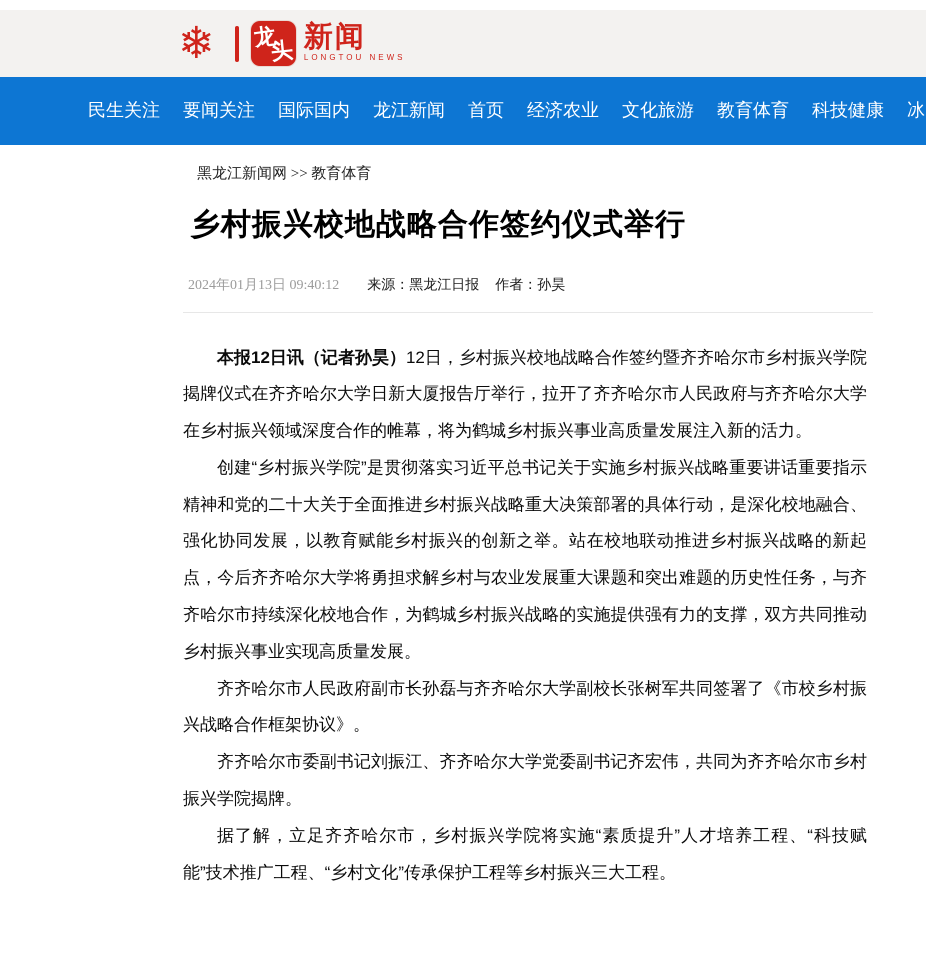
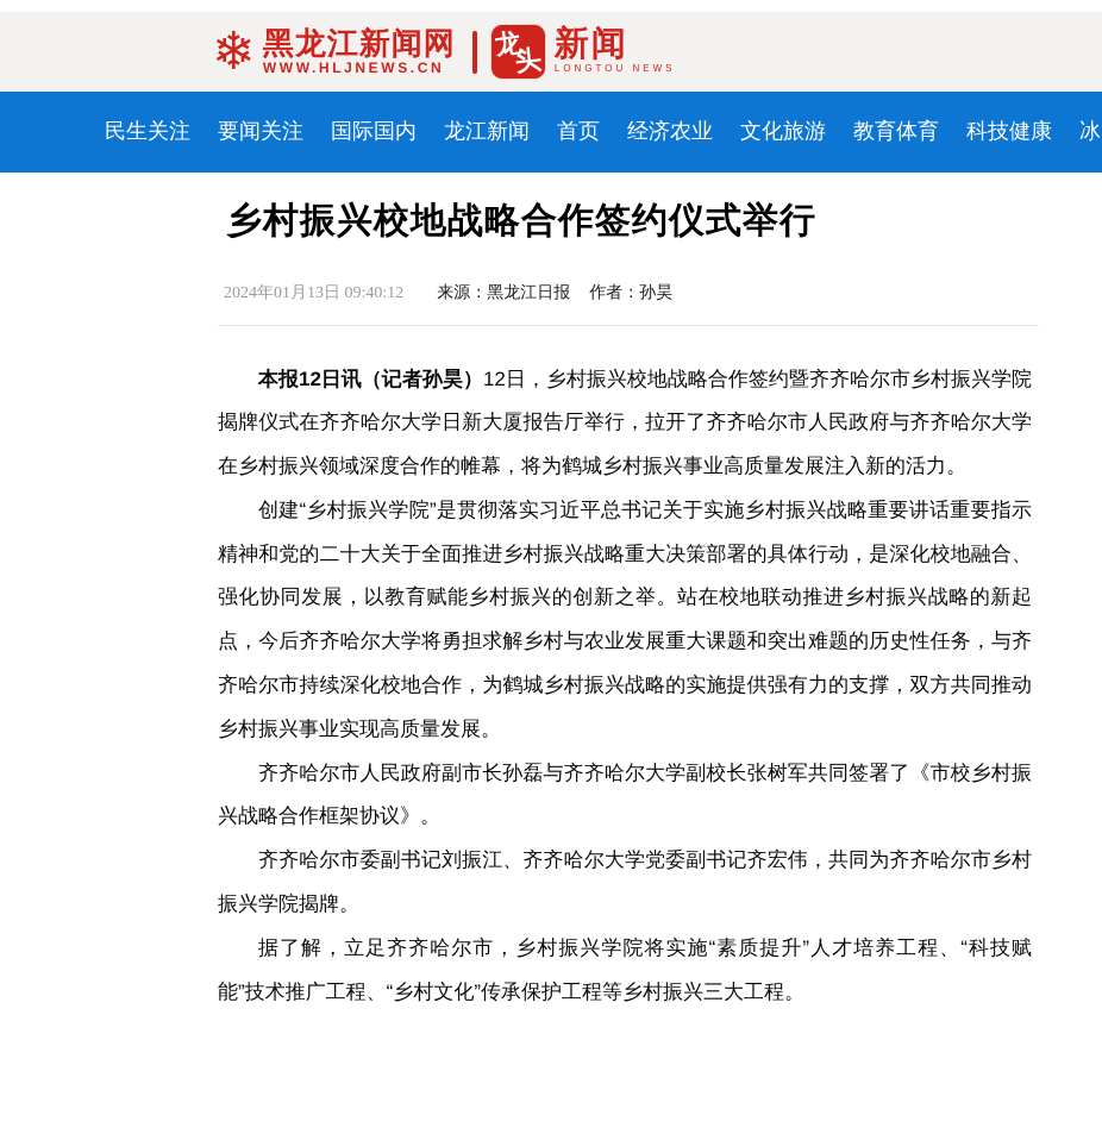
  ❄
+ 黑龙江新闻网
+ WWW.HLJNEWS.CN
  新闻
  LONGTOU NEWS
  民生关注
  要闻关注
  国际国内
  龙江新闻
  首页
  经济农业
  文化旅游
  教育体育
  科技健康
  冰
- 黑龙江新闻网 >> 教育体育
  乡村振兴校地战略合作签约仪式举行
  2024年01月13日 09:40:12
  来源：黑龙江日报
  作者：孙昊
  本报12日讯（记者孙昊）12日，乡村振兴校地战略合作签约暨齐齐哈尔市乡村振兴学院揭牌仪式在齐齐哈尔大学日新大厦报告厅举行，拉开了齐齐哈尔市人民政府与齐齐哈尔大学在乡村振兴领域深度合作的帷幕，将为鹤城乡村振兴事业高质量发展注入新的活力。
  创建“乡村振兴学院”是贯彻落实习近平总书记关于实施乡村振兴战略重要讲话重要指示精神和党的二十大关于全面推进乡村振兴战略重大决策部署的具体行动，是深化校地融合、强化协同发展，以教育赋能乡村振兴的创新之举。站在校地联动推进乡村振兴战略的新起点，今后齐齐哈尔大学将勇担求解乡村与农业发展重大课题和突出难题的历史性任务，与齐齐哈尔市持续深化校地合作，为鹤城乡村振兴战略的实施提供强有力的支撑，双方共同推动乡村振兴事业实现高质量发展。
  齐齐哈尔市人民政府副市长孙磊与齐齐哈尔大学副校长张树军共同签署了《市校乡村振兴战略合作框架协议》。
  齐齐哈尔市委副书记刘振江、齐齐哈尔大学党委副书记齐宏伟，共同为齐齐哈尔市乡村振兴学院揭牌。
  据了解，立足齐齐哈尔市，乡村振兴学院将实施“素质提升”人才培养工程、“科技赋能”技术推广工程、“乡村文化”传承保护工程等乡村振兴三大工程。
